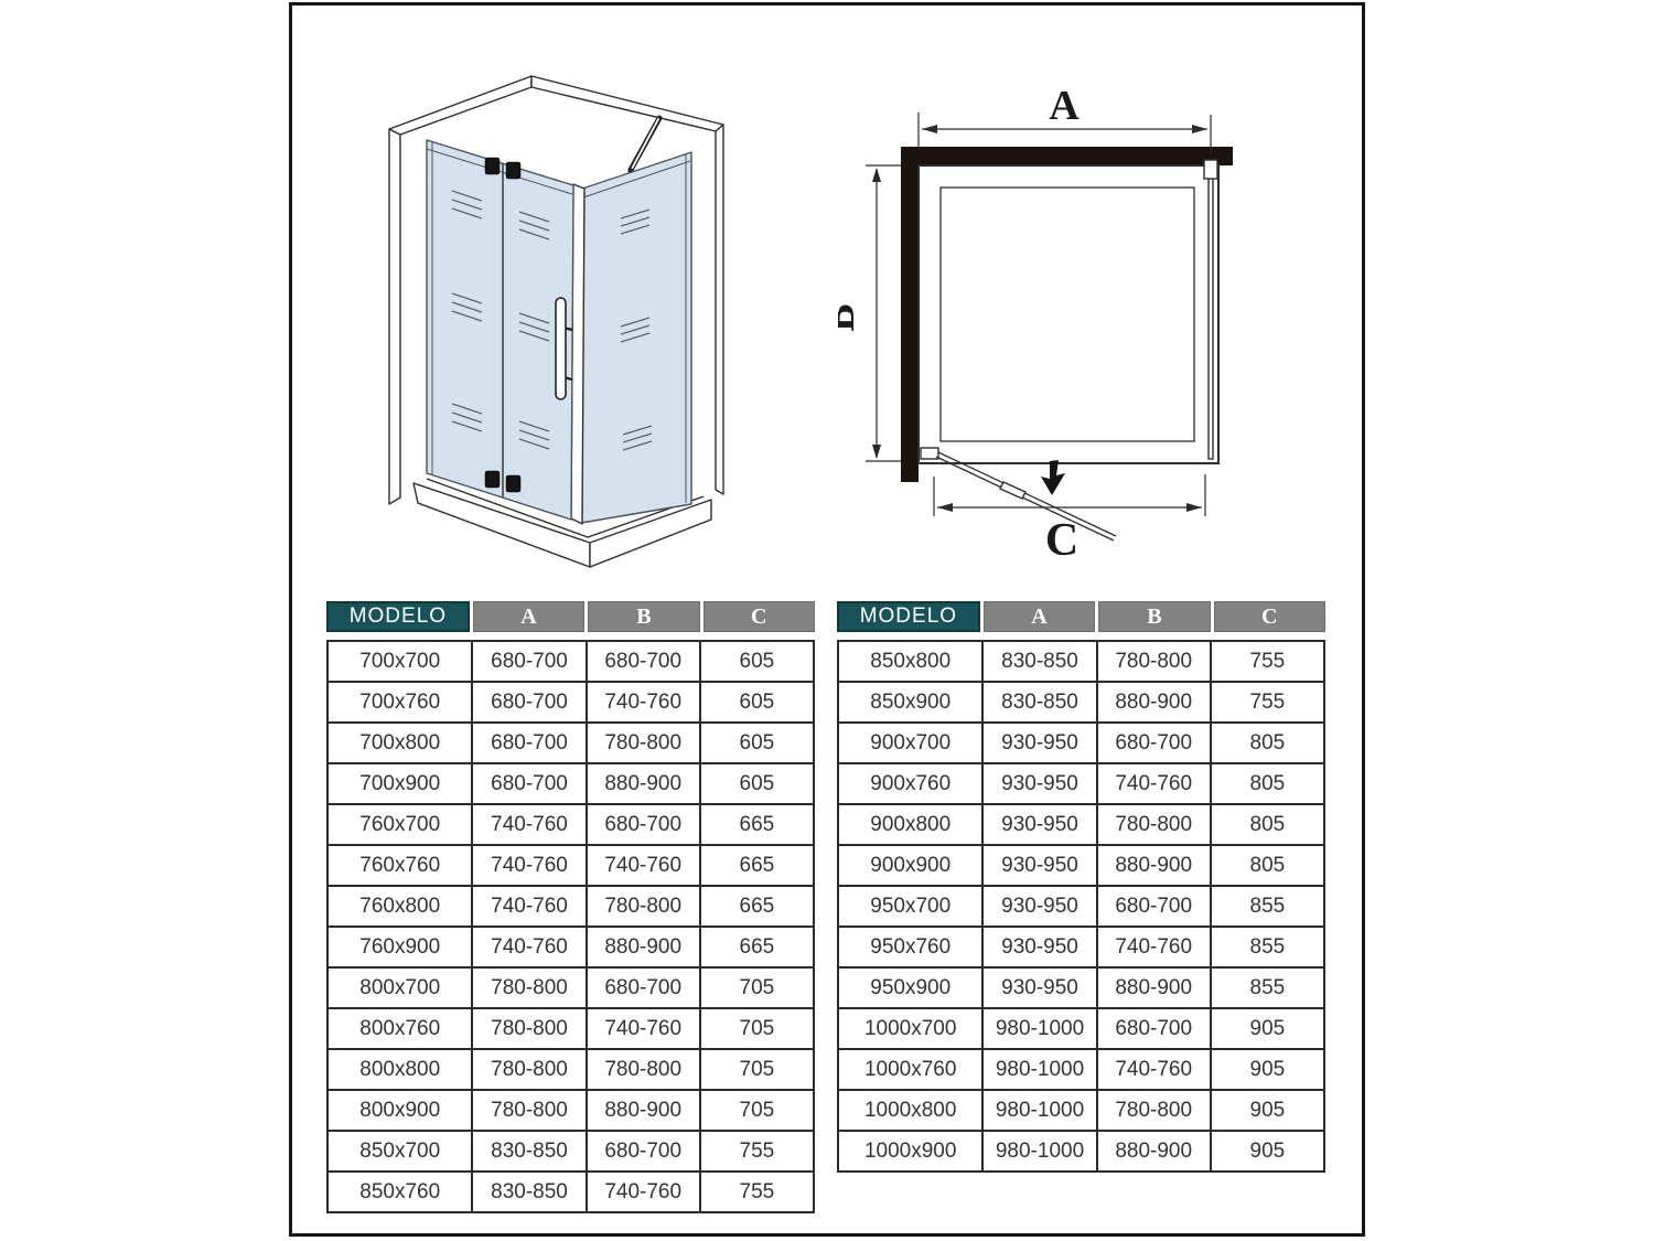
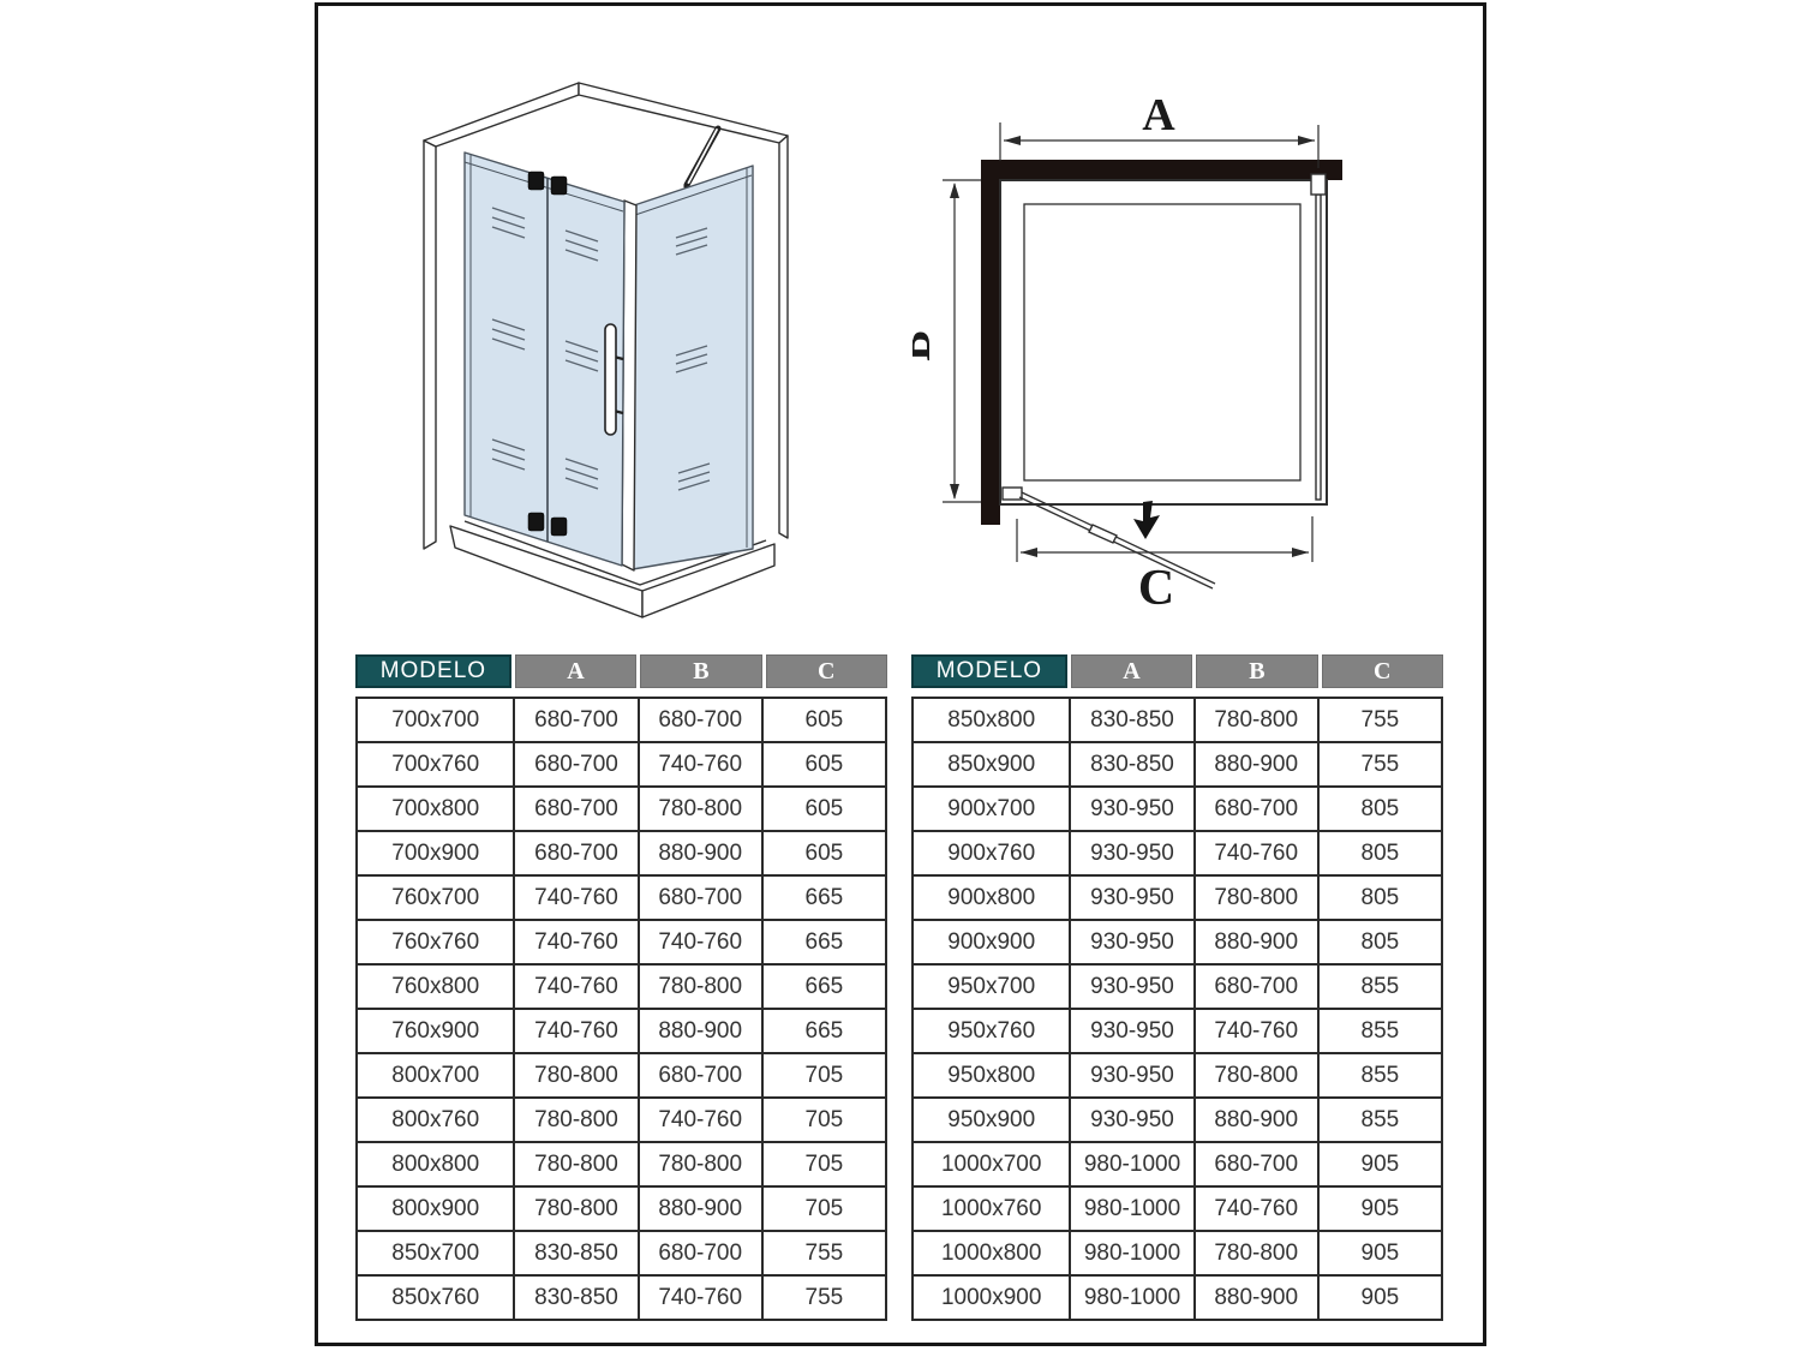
  A
  C
  MODELO
  A
  B
  C
  700x700	680-700	680-700	605
  700x760	680-700	740-760	605
  700x800	680-700	780-800	605
  700x900	680-700	880-900	605
  760x700	740-760	680-700	665
  760x760	740-760	740-760	665
  760x800	740-760	780-800	665
  760x900	740-760	880-900	665
  800x700	780-800	680-700	705
  800x760	780-800	740-760	705
  800x800	780-800	780-800	705
  800x900	780-800	880-900	705
  850x700	830-850	680-700	755
  850x760	830-850	740-760	755
  MODELO
  A
  B
  C
  850x800	830-850	780-800	755
  850x900	830-850	880-900	755
  900x700	930-950	680-700	805
  900x760	930-950	740-760	805
  900x800	930-950	780-800	805
  900x900	930-950	880-900	805
  950x700	930-950	680-700	855
  950x760	930-950	740-760	855
+ 950x800	930-950	780-800	855
  950x900	930-950	880-900	855
  1000x700	980-1000	680-700	905
  1000x760	980-1000	740-760	905
  1000x800	980-1000	780-800	905
  1000x900	980-1000	880-900	905
